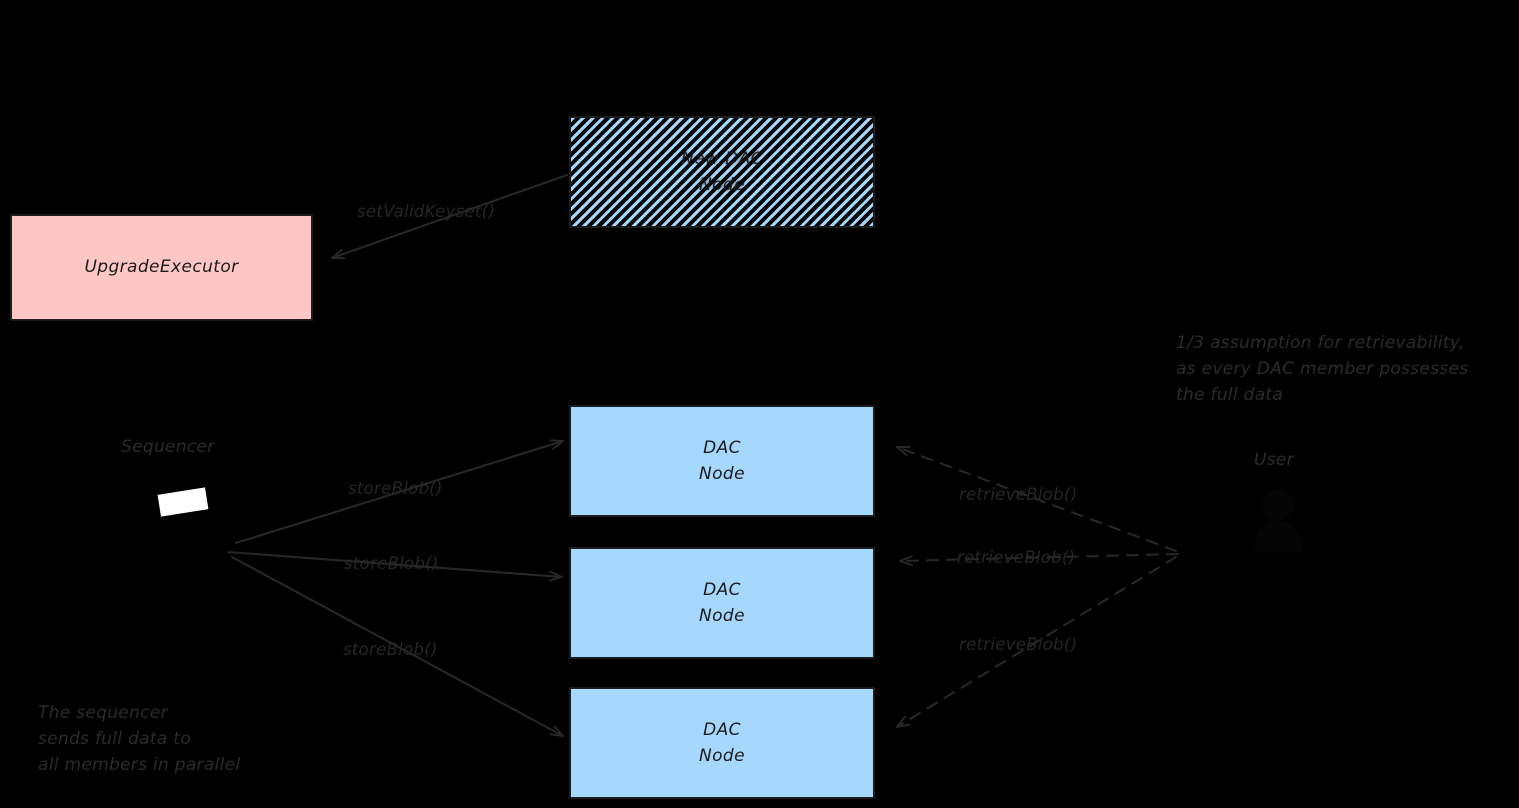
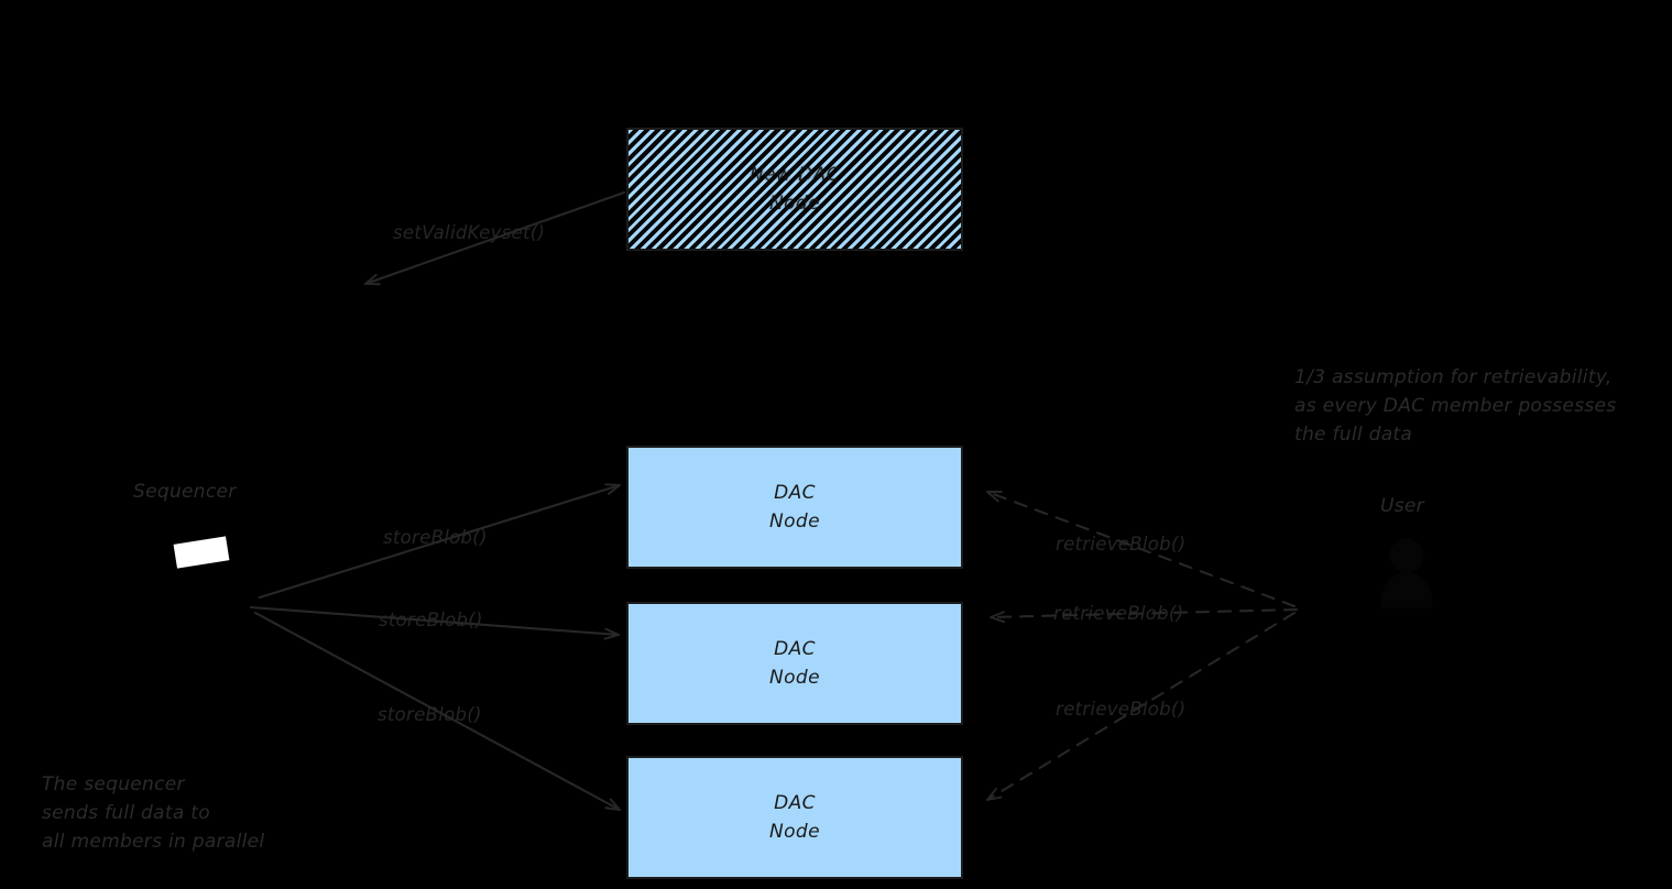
  New DAC
  Node
- UpgradeExecutor
  setValidKeyset()
  1/3 assumption for retrievability,
  as every DAC member possesses
  the full data
  Sequencer
  User
  DAC
  Node
  DAC
  Node
  DAC
  Node
  storeBlob()
  storeBlob()
  storeBlob()
  retrieveBlob()
  retrieveBlob()
  retrieveBlob()
  The sequencer
  sends full data to
  all members in parallel
